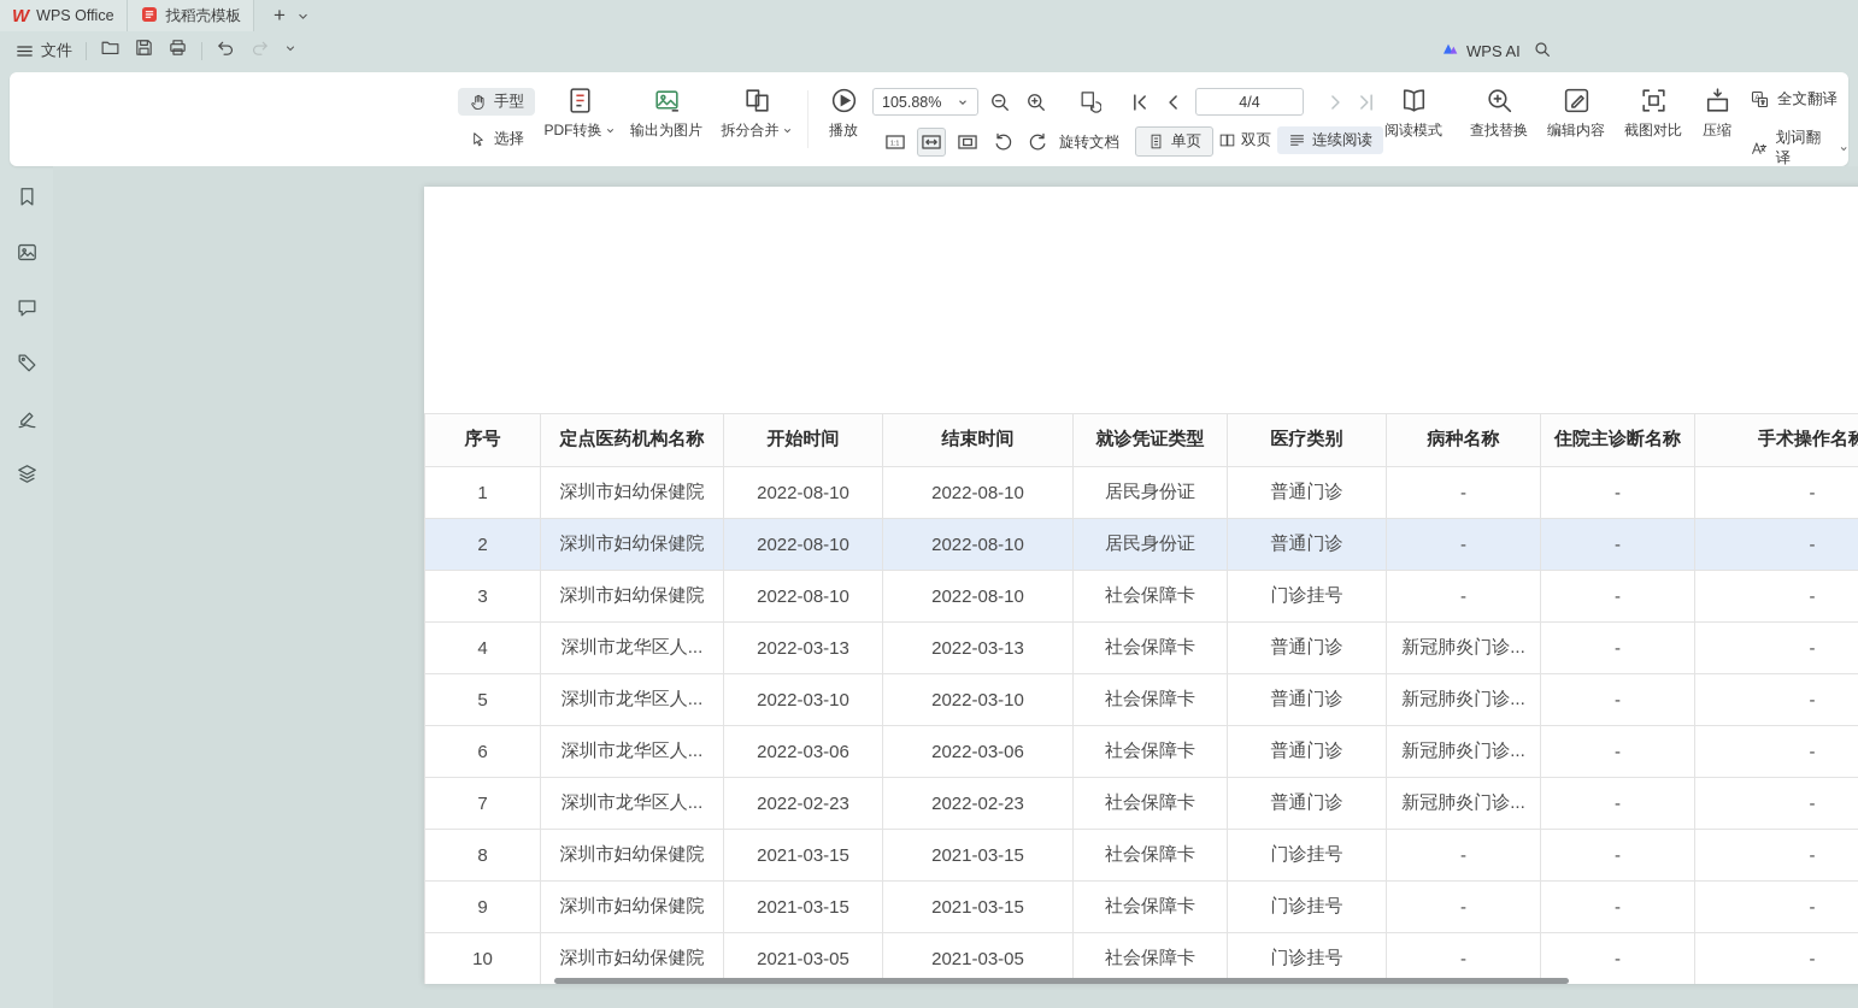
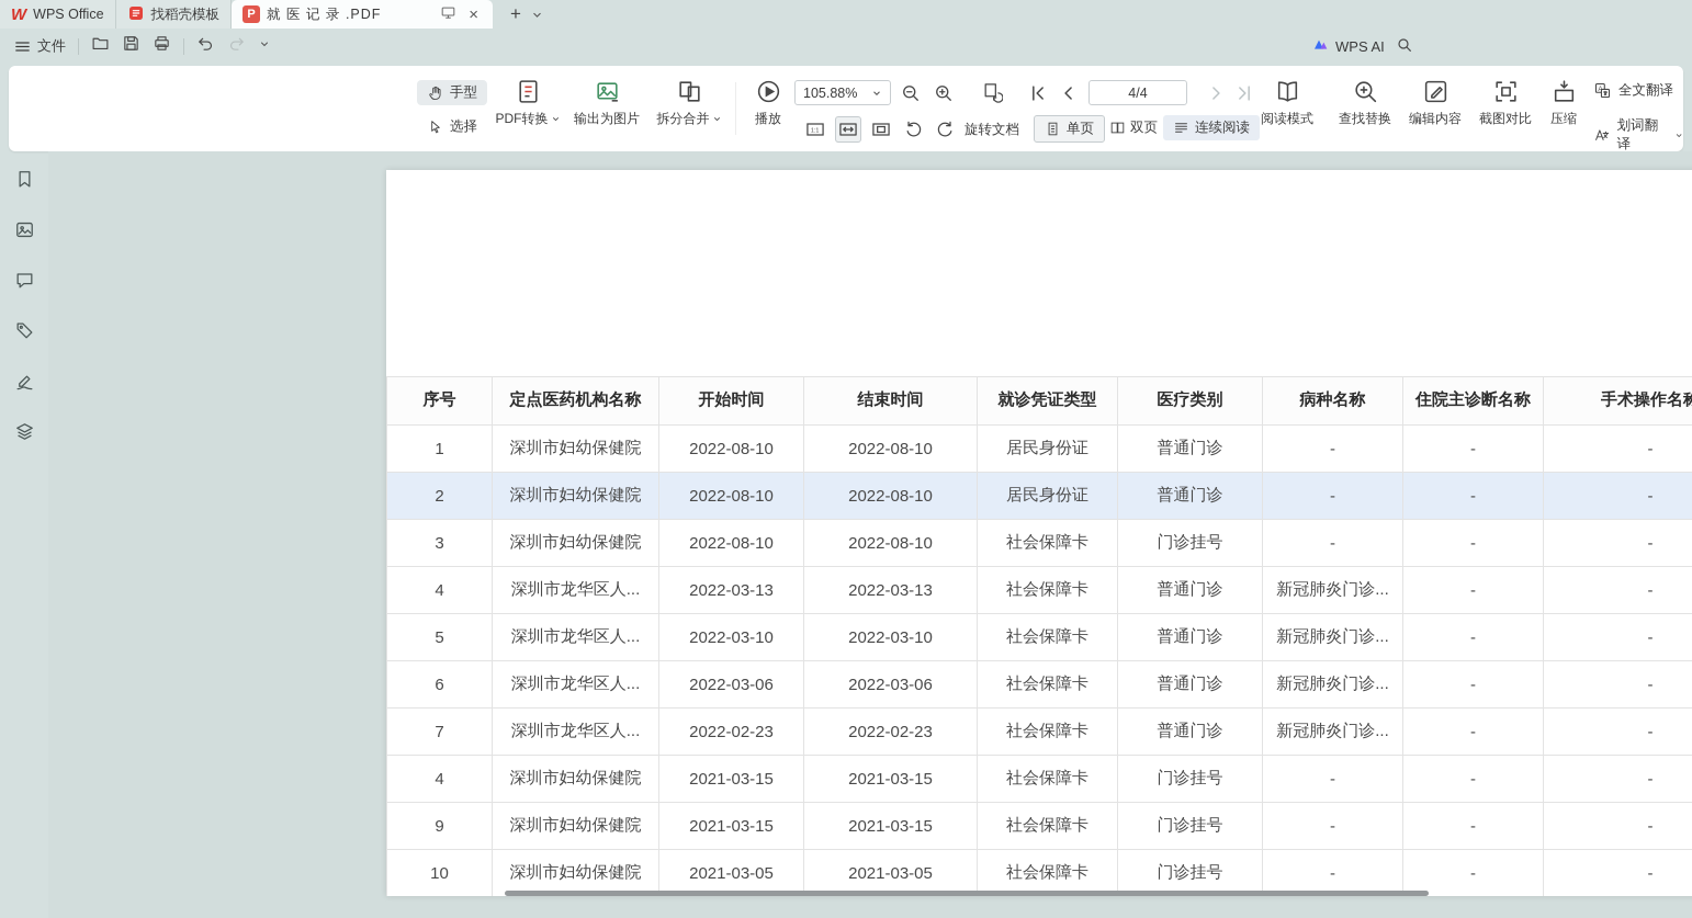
  W
  WPS Office
  找稻壳模板
+ P
+ 就 医 记 录 .PDF
+ ×
  +
  文件
  WPS AI
  手型
  选择
  PDF转换
  输出为图片
  拆分合并
  播放
  105.88%
  4/4
  旋转文档
  单页
  双页
  连续阅读
  阅读模式
  查找替换
  编辑内容
  截图对比
  压缩
  全文翻译
  划词翻译
  序号	定点医药机构名称	开始时间	结束时间	就诊凭证类型	医疗类别	病种名称	住院主诊断名称	手术操作名
  1	深圳市妇幼保健院	2022-08-10	2022-08-10	居民身份证	普通门诊	-	-	-
  2	深圳市妇幼保健院	2022-08-10	2022-08-10	居民身份证	普通门诊	-	-	-
  3	深圳市妇幼保健院	2022-08-10	2022-08-10	社会保障卡	门诊挂号	-	-	-
  4	深圳市龙华区人...	2022-03-13	2022-03-13	社会保障卡	普通门诊	新冠肺炎门诊...	-	-
  5	深圳市龙华区人...	2022-03-10	2022-03-10	社会保障卡	普通门诊	新冠肺炎门诊...	-	-
  6	深圳市龙华区人...	2022-03-06	2022-03-06	社会保障卡	普通门诊	新冠肺炎门诊...	-	-
  7	深圳市龙华区人...	2022-02-23	2022-02-23	社会保障卡	普通门诊	新冠肺炎门诊...	-	-
- 8	深圳市妇幼保健院	2021-03-15	2021-03-15	社会保障卡	门诊挂号	-	-	-
+ 4	深圳市妇幼保健院	2021-03-15	2021-03-15	社会保障卡	门诊挂号	-	-	-
  9	深圳市妇幼保健院	2021-03-15	2021-03-15	社会保障卡	门诊挂号	-	-	-
  10	深圳市妇幼保健院	2021-03-05	2021-03-05	社会保障卡	门诊挂号	-	-	-
